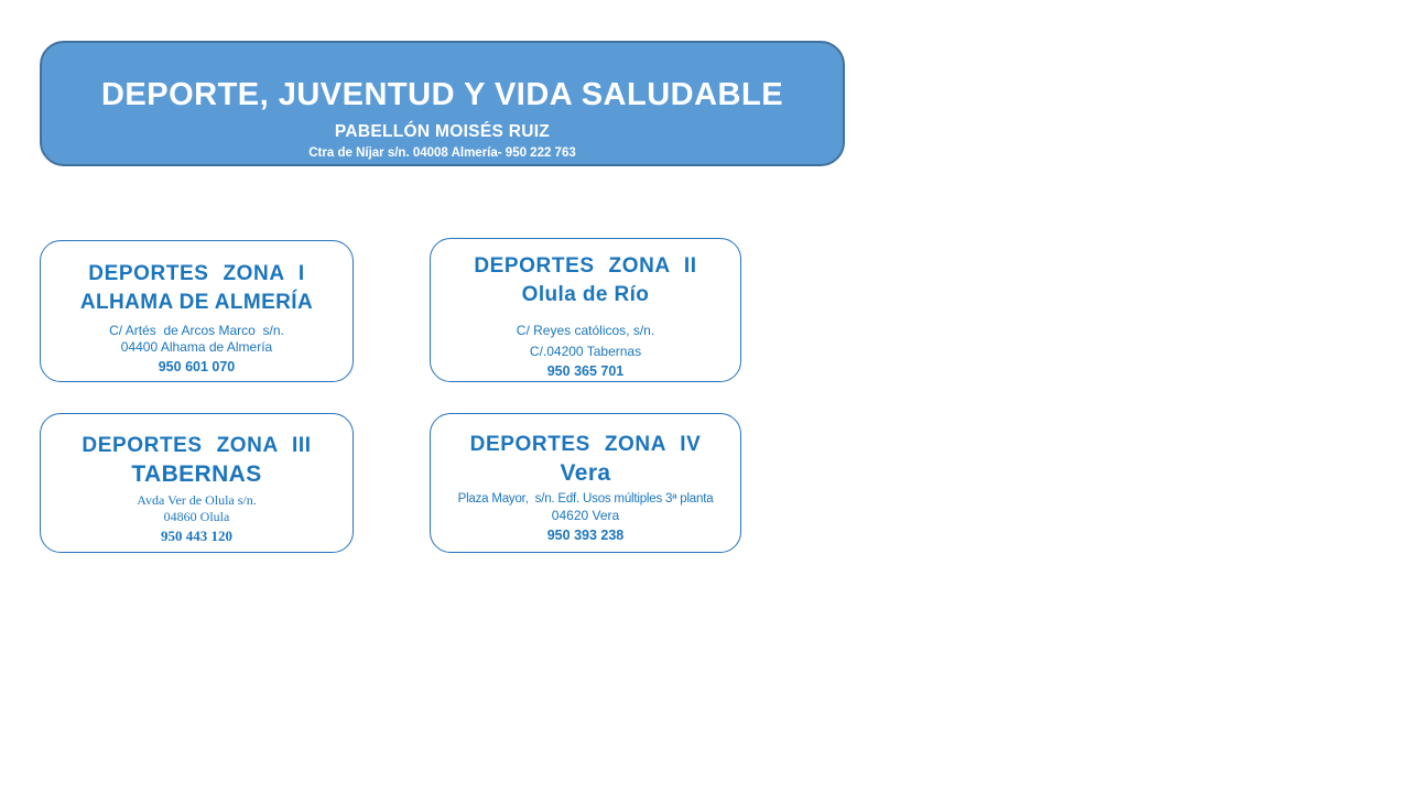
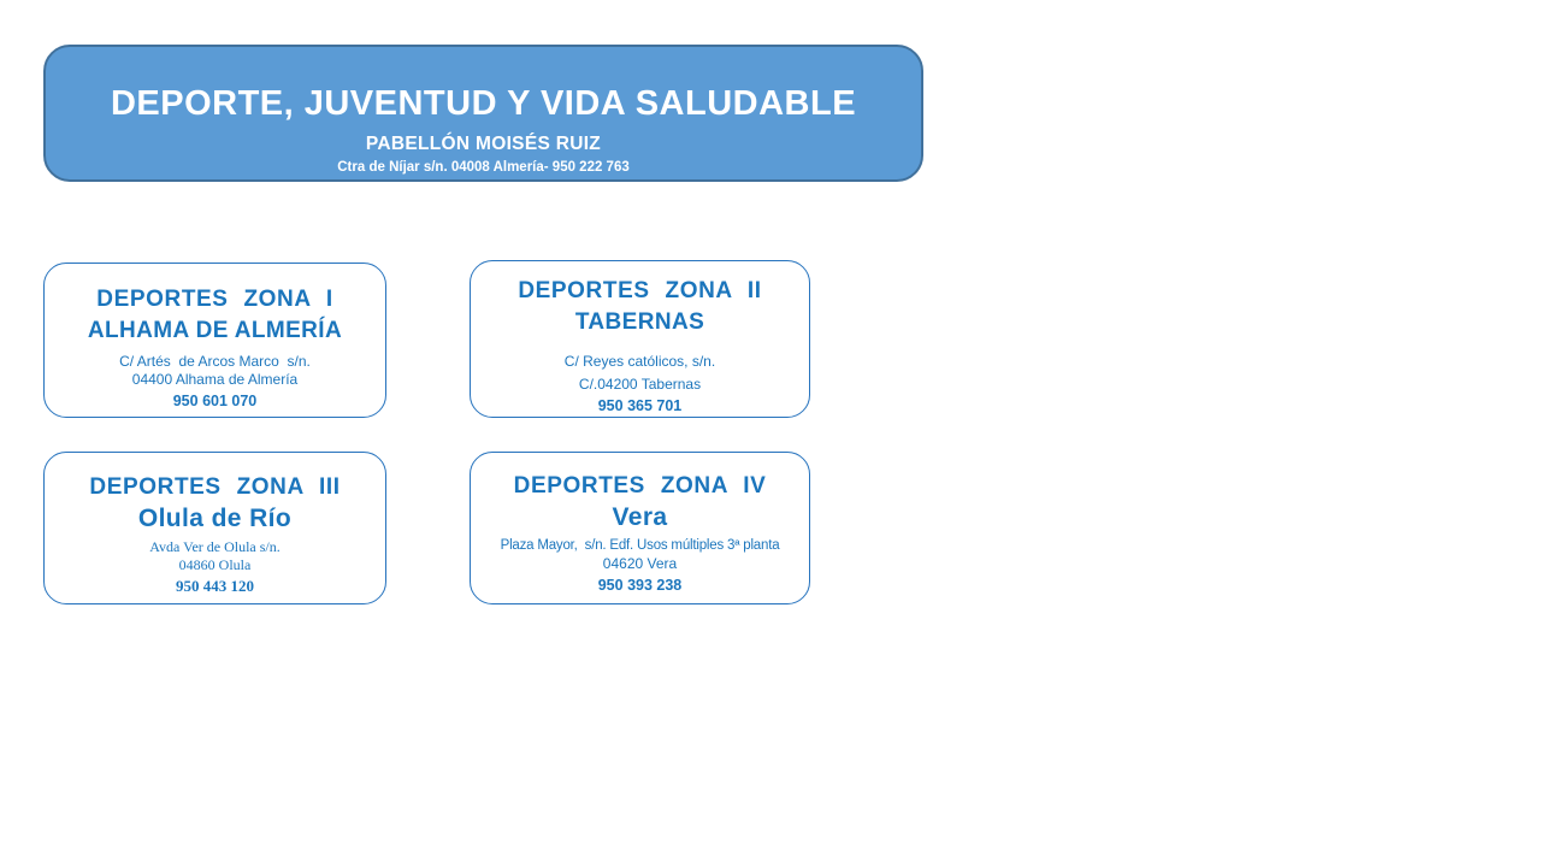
  DEPORTE, JUVENTUD Y VIDA SALUDABLE
  PABELLÓN MOISÉS RUIZ
  Ctra de Níjar s/n. 04008 Almería- 950 222 763
  DEPORTES ZONA I
  ALHAMA DE ALMERÍA
  C/ Artés de Arcos Marco s/n.
  04400 Alhama de Almería
  950 601 070
  DEPORTES ZONA II
- Olula de Río
+ TABERNAS
  C/ Reyes católicos, s/n.
  C/.04200 Tabernas
  950 365 701
  DEPORTES ZONA III
- TABERNAS
+ Olula de Río
  Avda Ver de Olula s/n.
  04860 Olula
  950 443 120
  DEPORTES ZONA IV
  Vera
  Plaza Mayor, s/n. Edf. Usos múltiples 3ª planta
  04620 Vera
  950 393 238
